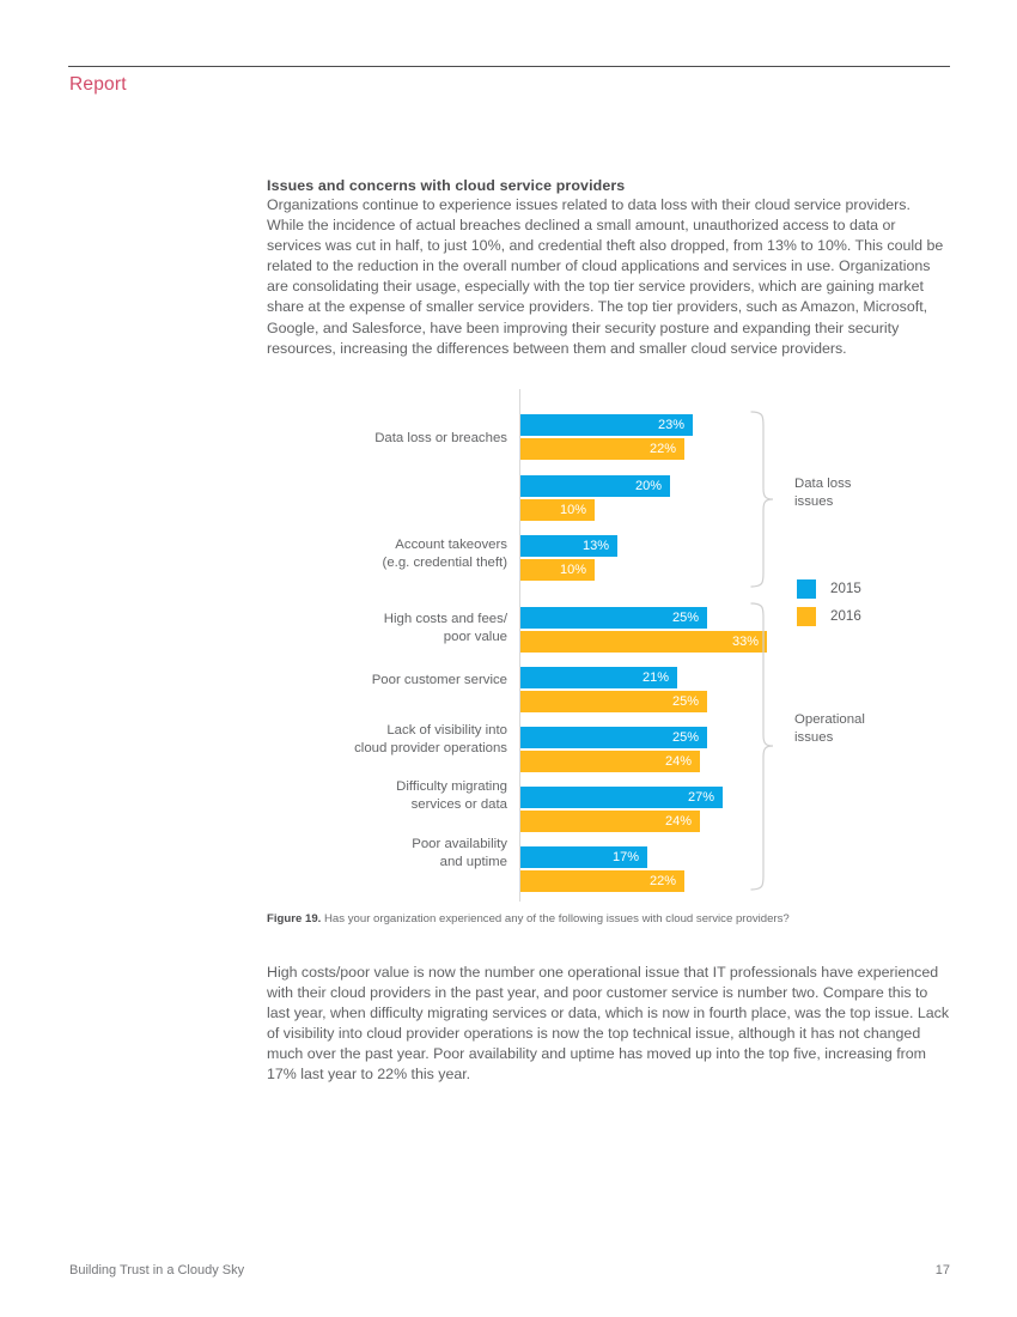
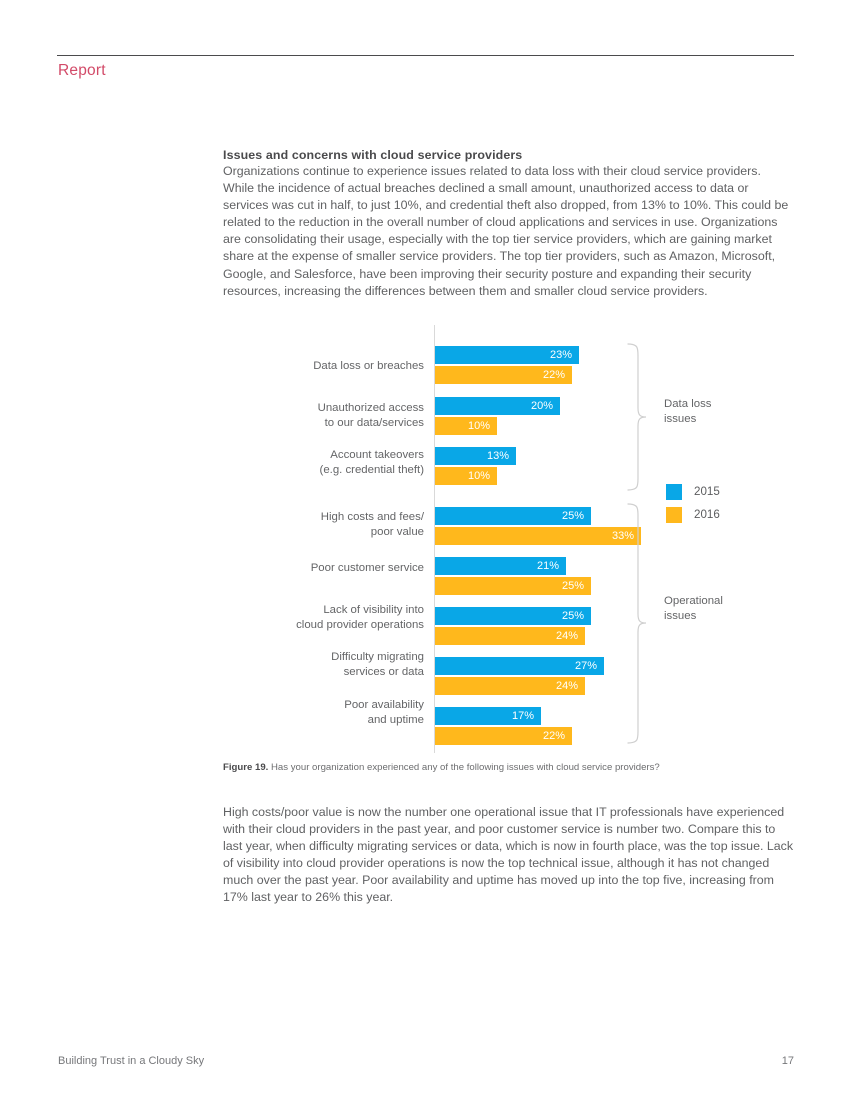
  Report
  Issues and concerns with cloud service providers
  Organizations continue to experience issues related to data loss with their cloud service providers. While the incidence of actual breaches declined a small amount, unauthorized access to data or services was cut in half, to just 10%, and credential theft also dropped, from 13% to 10%. This could be related to the reduction in the overall number of cloud applications and services in use. Organizations are consolidating their usage, especially with the top tier service providers, which are gaining market share at the expense of smaller service providers. The top tier providers, such as Amazon, Microsoft, Google, and Salesforce, have been improving their security posture and expanding their security resources, increasing the differences between them and smaller cloud service providers.
  Data loss or breaches
+ Unauthorized access
+ to our data/services
  Account takeovers
  (e.g. credential theft)
  High costs and fees/
  poor value
  Poor customer service
  Lack of visibility into
  cloud provider operations
  Difficulty migrating
  services or data
  Poor availability
  and uptime
  23%
  22%
  20%
  10%
  13%
  10%
  25%
  33%
  21%
  25%
  25%
  24%
  27%
  24%
  17%
  22%
  Data loss
  issues
  Operational
  issues
  2015
  2016
  Figure 19. Has your organization experienced any of the following issues with cloud service providers?
- High costs/poor value is now the number one operational issue that IT professionals have experienced with their cloud providers in the past year, and poor customer service is number two. Compare this to last year, when difficulty migrating services or data, which is now in fourth place, was the top issue. Lack of visibility into cloud provider operations is now the top technical issue, although it has not changed much over the past year. Poor availability and uptime has moved up into the top five, increasing from 17% last year to 22% this year.
+ High costs/poor value is now the number one operational issue that IT professionals have experienced with their cloud providers in the past year, and poor customer service is number two. Compare this to last year, when difficulty migrating services or data, which is now in fourth place, was the top issue. Lack of visibility into cloud provider operations is now the top technical issue, although it has not changed much over the past year. Poor availability and uptime has moved up into the top five, increasing from 17% last year to 26% this year.
  Building Trust in a Cloudy Sky
  17
